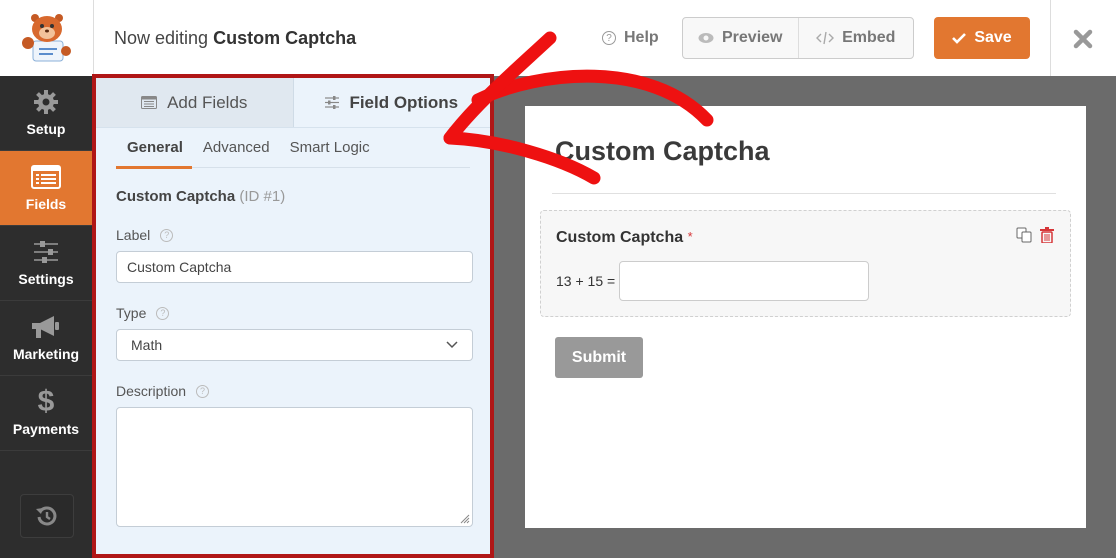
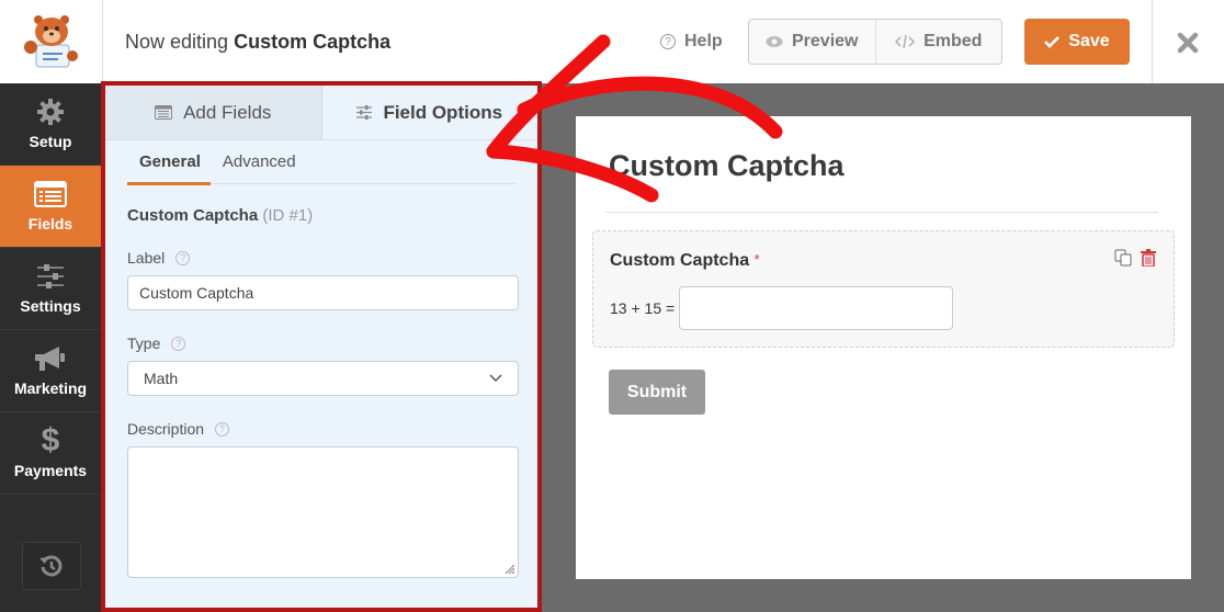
  Now editing Custom Captcha
  ?
  Help
  Preview
  Embed
  Save
  Setup
  Fields
  Settings
  Marketing
  $
  Payments
  Add Fields
  Field Options
  General
  Advanced
- Smart Logic
  Custom Captcha (ID #1)
  Label
  ?
  Custom Captcha
  Type
  ?
  Math
  Description
  ?
  Custom Captcha
  Custom Captcha *
  13 + 15 =
  Submit
